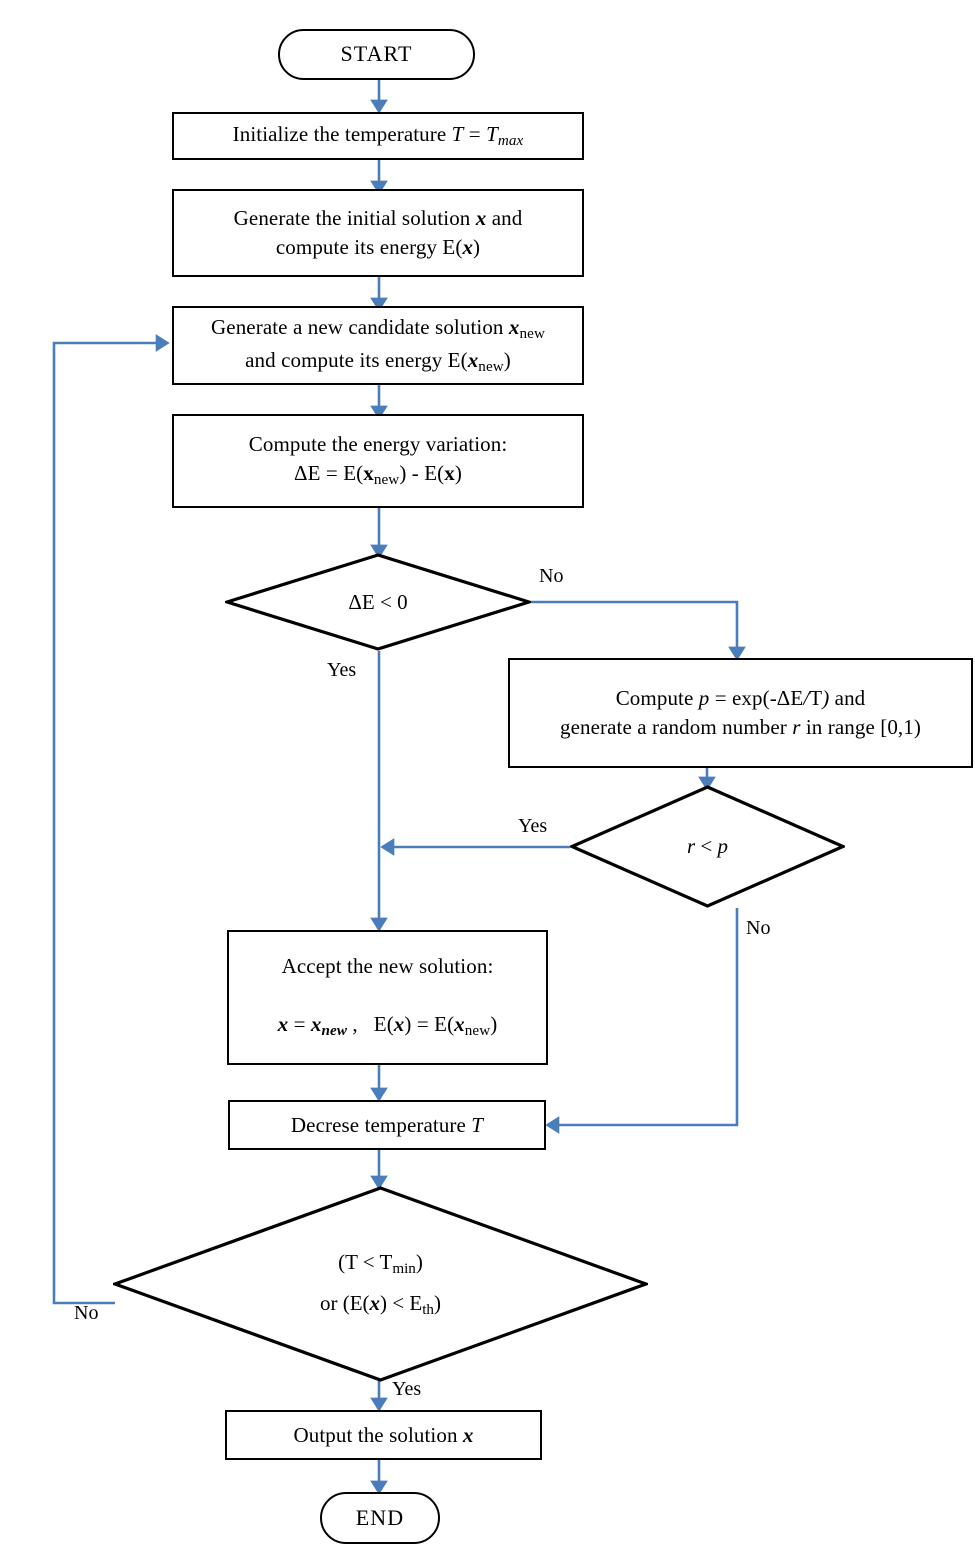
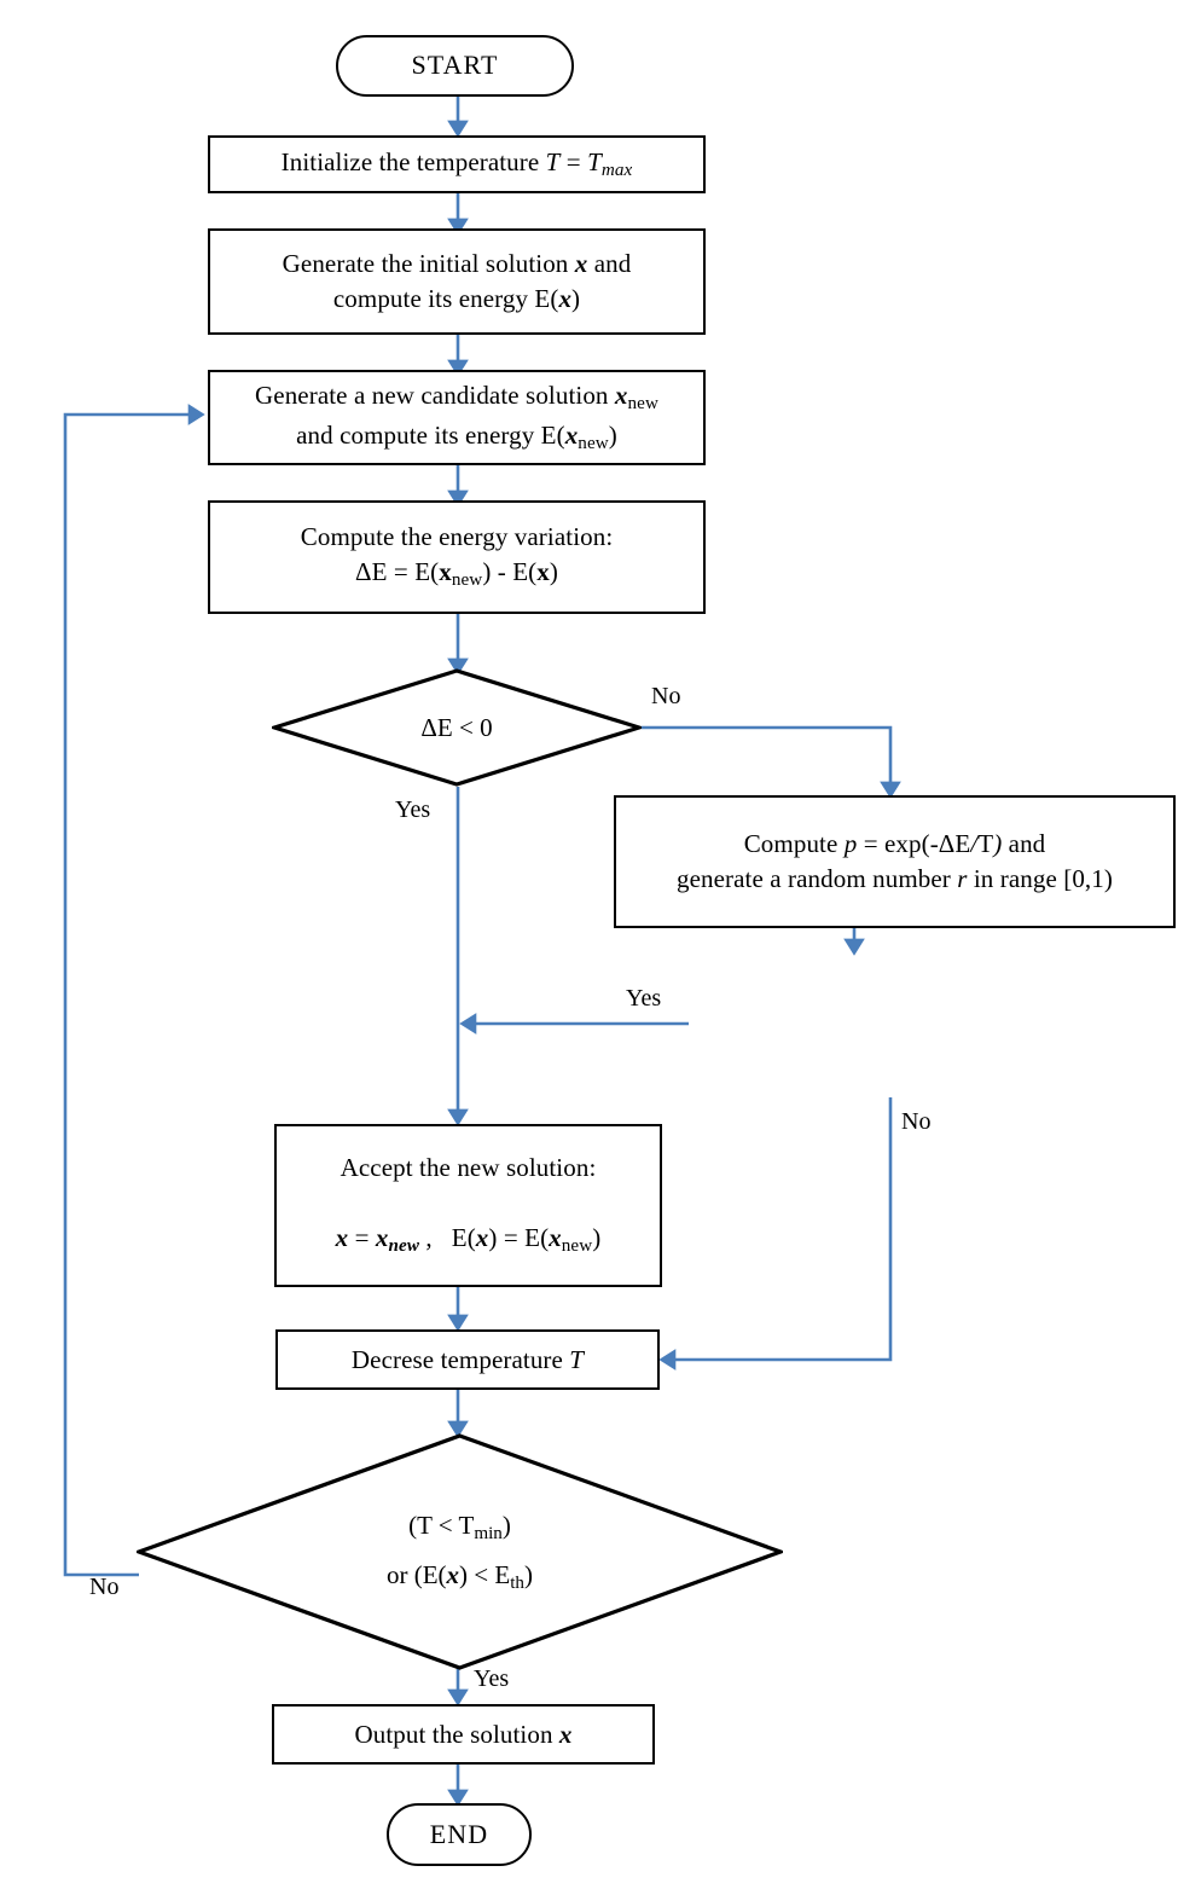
  START
  Initialize the temperature T = Tmax
  Generate the initial solution x and
  compute its energy E(x)
  Generate a new candidate solution xnew
  and compute its energy E(xnew)
  Compute the energy variation:
  ΔE = E(xnew) - E(x)
  ΔE < 0
  Compute p = exp(-ΔE/T) and
  generate a random number r in range [0,1)
- r < p
  Accept the new solution:
  x = xnew , E(x) = E(xnew)
  Decrese temperature T
  (T < Tmin)
  or (E(x) < Eth)
  Output the solution x
  END
  No
  Yes
  Yes
  No
  No
  Yes
